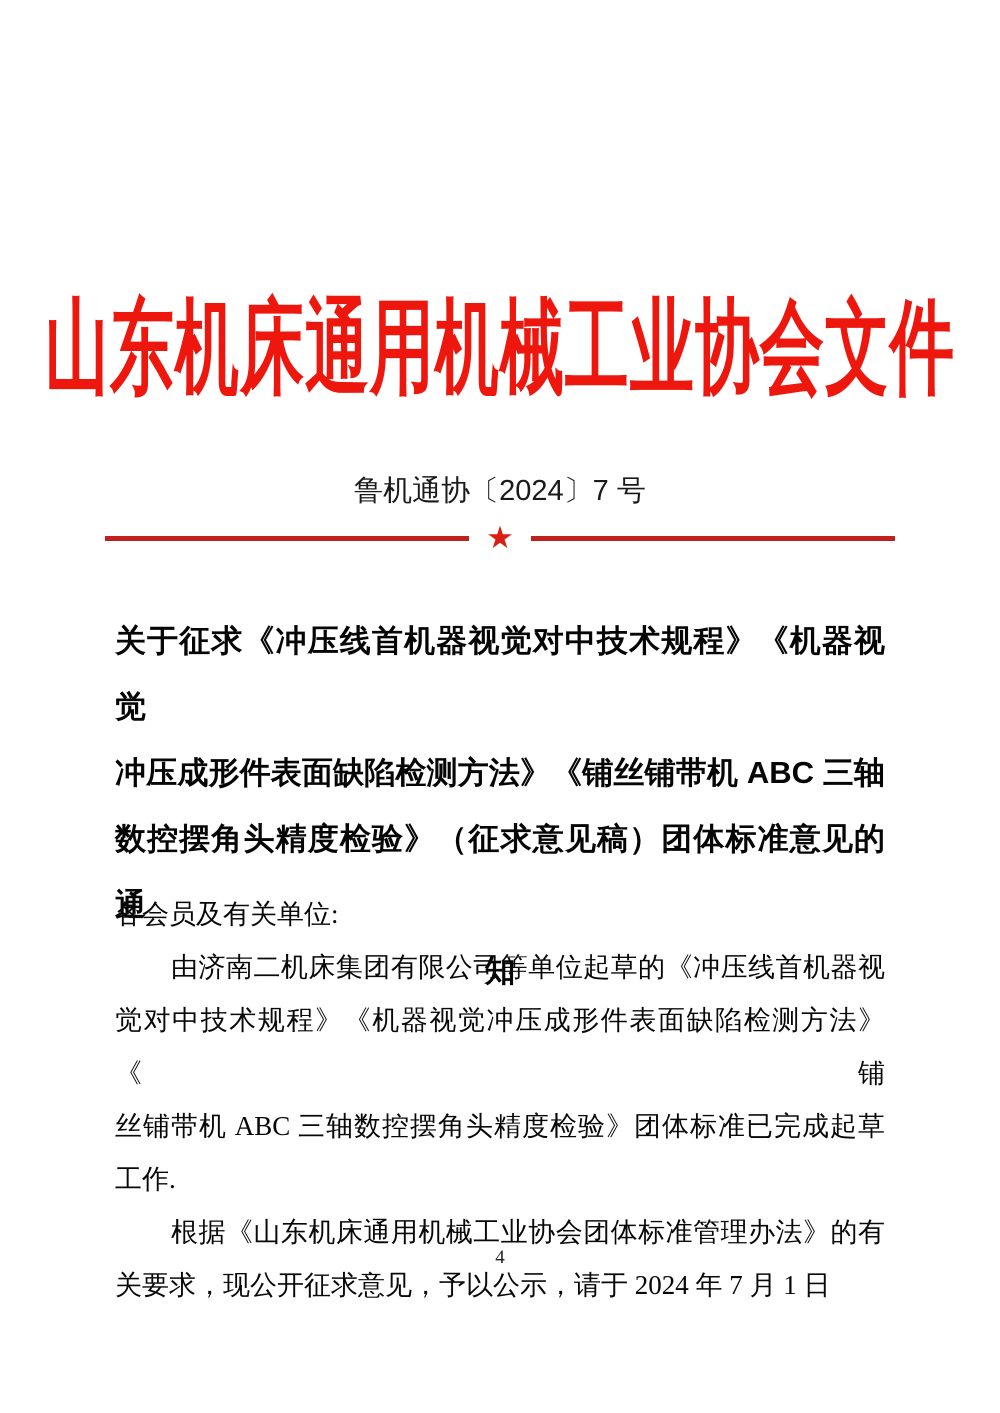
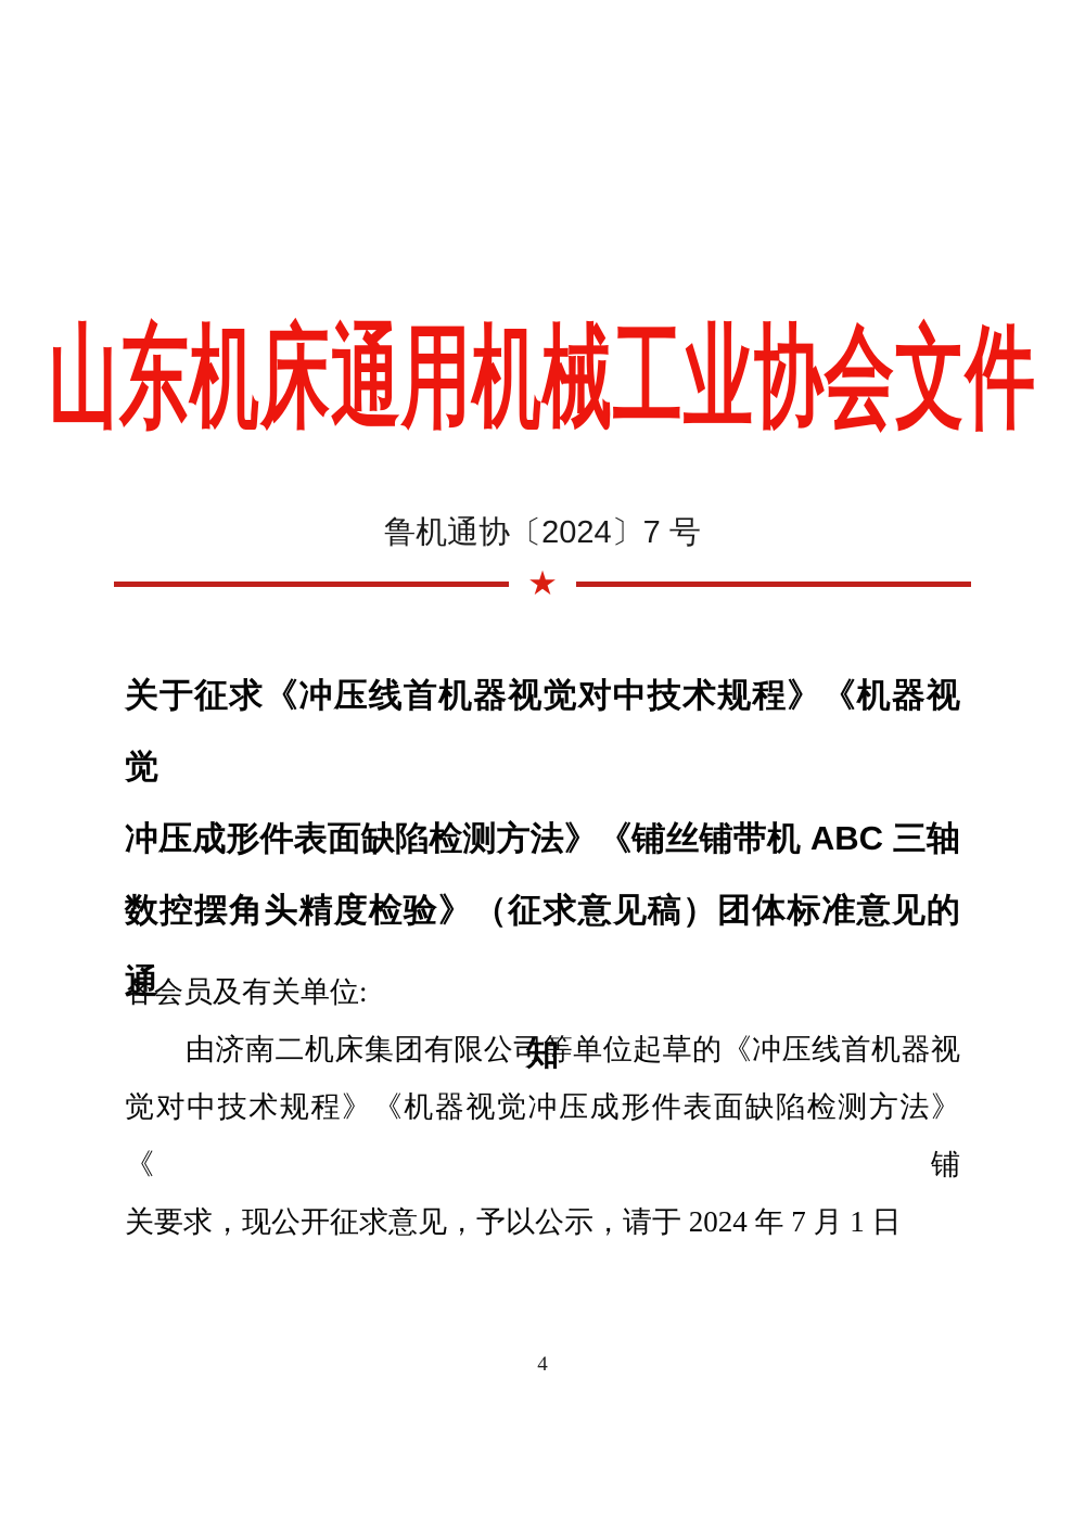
  山东机床通用机械工业协会文件
  鲁机通协〔2024〕7 号
  ★
  关于征求《冲压线首机器视觉对中技术规程》《机器视觉
  冲压成形件表面缺陷检测方法》《铺丝铺带机 ABC 三轴
  数控摆角头精度检验》（征求意见稿）团体标准意见的通
  知
  各会员及有关单位:
  由济南二机床集团有限公司等单位起草的《冲压线首机器视
  觉对中技术规程》《机器视觉冲压成形件表面缺陷检测方法》《铺
- 丝铺带机 ABC 三轴数控摆角头精度检验》团体标准已完成起草
- 工作.
- 根据《山东机床通用机械工业协会团体标准管理办法》的有
  关要求，现公开征求意见，予以公示，请于 2024 年 7 月 1 日
  4
